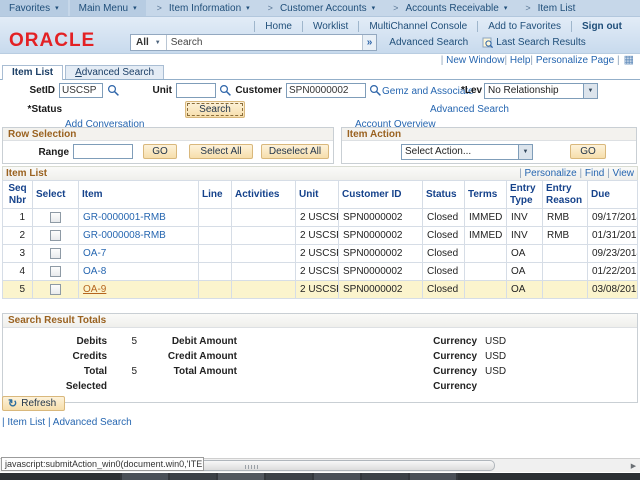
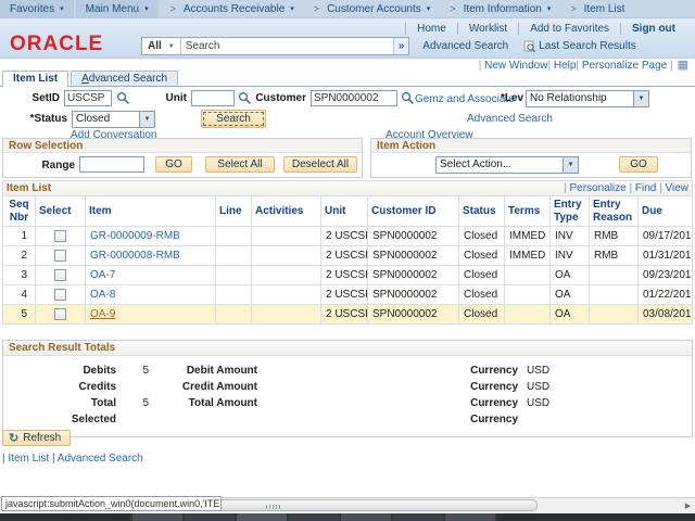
  Favorites
  Main Menu
- Item Information
+ Accounts Receivable
  Customer Accounts
- Accounts Receivable
+ Item Information
  Item List
  ORACLE
  Home
  Worklist
- MultiChannel Console
  Add to Favorites
  Sign out
  All
  Search
  »
  Advanced Search
  Last Search Results
  New Window
  Help
  Personalize Page
  |
  ▦
  Item List
  Advanced Search
  SetID
  USCSP
  Unit
  Customer
  SPN0000002
  Gemz and Associate
  *Lev
  No Relationship
  *Status
+ Closed
  Search
  Advanced Search
  Add Conversation
  Account Overview
  Row Selection
  Range
  GO
  Select All
  Deselect All
  Item Action
  Select Action...
  GO
  Item List
  Personalize Find View
  	Seq Nbr	Select	Item	Line	Activities	Unit	Customer ID	Status	Terms	Entry Type	Entry Reason	Due
- 1		GR-0000001-RMB			2 USCS	SPN0000002	Closed	IMMED	INV	RMB	09/17/201
+ 1		GR-0000009-RMB			2 USCS	SPN0000002	Closed	IMMED	INV	RMB	09/17/201
  2		GR-0000008-RMB			2 USCS	SPN0000002	Closed	IMMED	INV	RMB	01/31/201
  3		OA-7			2 USCS	SPN0000002	Closed		OA		09/23/201
  4		OA-8			2 USCS	SPN0000002	Closed		OA		01/22/201
  5		OA-9			2 USCS	SPN0000002	Closed		OA		03/08/201
  Search Result Totals
  Debits
  5
  Debit Amount
  Currency
  USD
  Credits
  Credit Amount
  Currency
  USD
  Total
  5
  Total Amount
  Currency
  USD
  Selected
  Currency
  ↻
  Refresh
  Item List Advanced Search
  javascript:submitAction_win0(document.win0,'ITE
